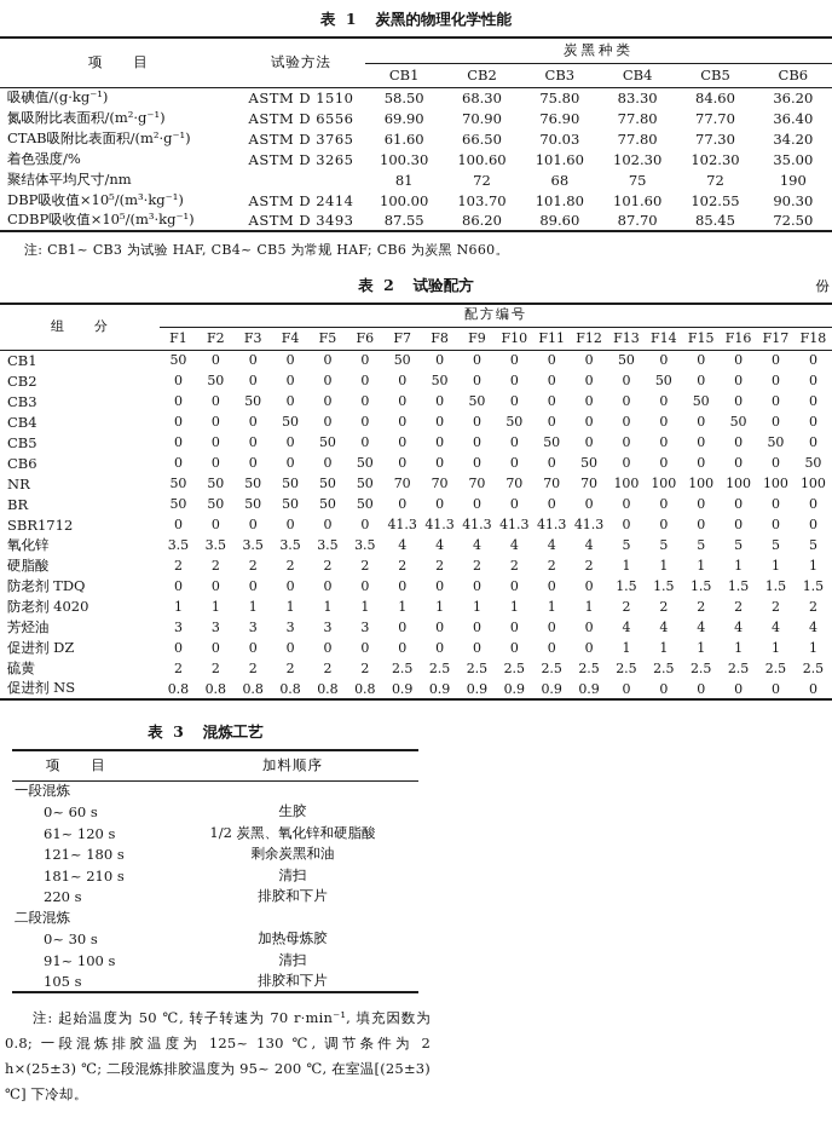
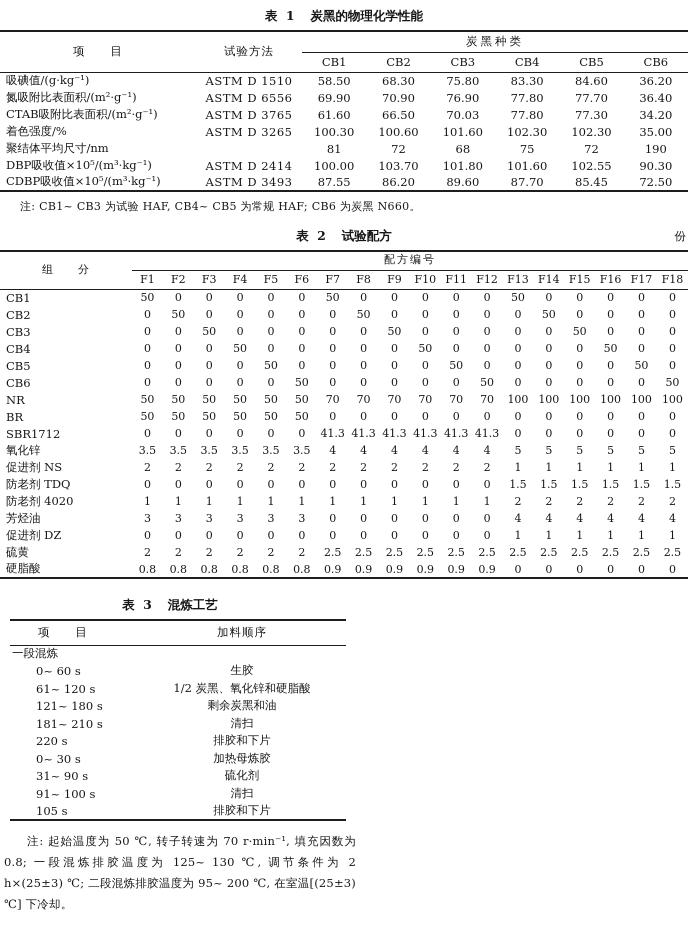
  表 1 炭黑的物理化学性能
  项 目	试验方法	炭黑种类
  CB1	CB2	CB3	CB4	CB5	CB6
  吸碘值/(g·kg⁻¹)	ASTM D 1510	58.50	68.30	75.80	83.30	84.60	36.20
  氮吸附比表面积/(m²·g⁻¹)	ASTM D 6556	69.90	70.90	76.90	77.80	77.70	36.40
  CTAB吸附比表面积/(m²·g⁻¹)	ASTM D 3765	61.60	66.50	70.03	77.80	77.30	34.20
  着色强度/%	ASTM D 3265	100.30	100.60	101.60	102.30	102.30	35.00
  聚结体平均尺寸/nm		81	72	68	75	72	190
  DBP吸收值×10⁵/(m³·kg⁻¹)	ASTM D 2414	100.00	103.70	101.80	101.60	102.55	90.30
  CDBP吸收值×10⁵/(m³·kg⁻¹)	ASTM D 3493	87.55	86.20	89.60	87.70	85.45	72.50
  注: CB1~ CB3 为试验 HAF, CB4~ CB5 为常规 HAF; CB6 为炭黑 N660。
  表 2 试验配方
  份
  组 分	配方编号
  F1	F2	F3	F4	F5	F6	F7	F8	F9	F10	F11	F12	F13	F14	F15	F16	F17	F18
  CB1	50	0	0	0	0	0	50	0	0	0	0	0	50	0	0	0	0	0
  CB2	0	50	0	0	0	0	0	50	0	0	0	0	0	50	0	0	0	0
  CB3	0	0	50	0	0	0	0	0	50	0	0	0	0	0	50	0	0	0
  CB4	0	0	0	50	0	0	0	0	0	50	0	0	0	0	0	50	0	0
  CB5	0	0	0	0	50	0	0	0	0	0	50	0	0	0	0	0	50	0
  CB6	0	0	0	0	0	50	0	0	0	0	0	50	0	0	0	0	0	50
  NR	50	50	50	50	50	50	70	70	70	70	70	70	100	100	100	100	100	100
  BR	50	50	50	50	50	50	0	0	0	0	0	0	0	0	0	0	0	0
  SBR1712	0	0	0	0	0	0	41.3	41.3	41.3	41.3	41.3	41.3	0	0	0	0	0	0
  氧化锌	3.5	3.5	3.5	3.5	3.5	3.5	4	4	4	4	4	4	5	5	5	5	5	5
- 硬脂酸	2	2	2	2	2	2	2	2	2	2	2	2	1	1	1	1	1	1
+ 促进剂 NS	2	2	2	2	2	2	2	2	2	2	2	2	1	1	1	1	1	1
  防老剂 TDQ	0	0	0	0	0	0	0	0	0	0	0	0	1.5	1.5	1.5	1.5	1.5	1.5
  防老剂 4020	1	1	1	1	1	1	1	1	1	1	1	1	2	2	2	2	2	2
  芳烃油	3	3	3	3	3	3	0	0	0	0	0	0	4	4	4	4	4	4
  促进剂 DZ	0	0	0	0	0	0	0	0	0	0	0	0	1	1	1	1	1	1
  硫黄	2	2	2	2	2	2	2.5	2.5	2.5	2.5	2.5	2.5	2.5	2.5	2.5	2.5	2.5	2.5
- 促进剂 NS	0.8	0.8	0.8	0.8	0.8	0.8	0.9	0.9	0.9	0.9	0.9	0.9	0	0	0	0	0	0
+ 硬脂酸	0.8	0.8	0.8	0.8	0.8	0.8	0.9	0.9	0.9	0.9	0.9	0.9	0	0	0	0	0	0
  表 3 混炼工艺
  项 目	加料顺序
  一段混炼
  0~ 60 s	生胶
  61~ 120 s	1/2 炭黑、氧化锌和硬脂酸
  121~ 180 s	剩余炭黑和油
  181~ 210 s	清扫
  220 s	排胶和下片
- 二段混炼
  0~ 30 s	加热母炼胶
+ 31~ 90 s	硫化剂
  91~ 100 s	清扫
  105 s	排胶和下片
  注: 起始温度为 50 ℃, 转子转速为 70 r·min⁻¹, 填充因数为 0.8; 一段混炼排胶温度为 125~ 130 ℃, 调节条件为 2 h×(25±3) ℃; 二段混炼排胶温度为 95~ 200 ℃, 在室温[(25±3) ℃] 下冷却。
